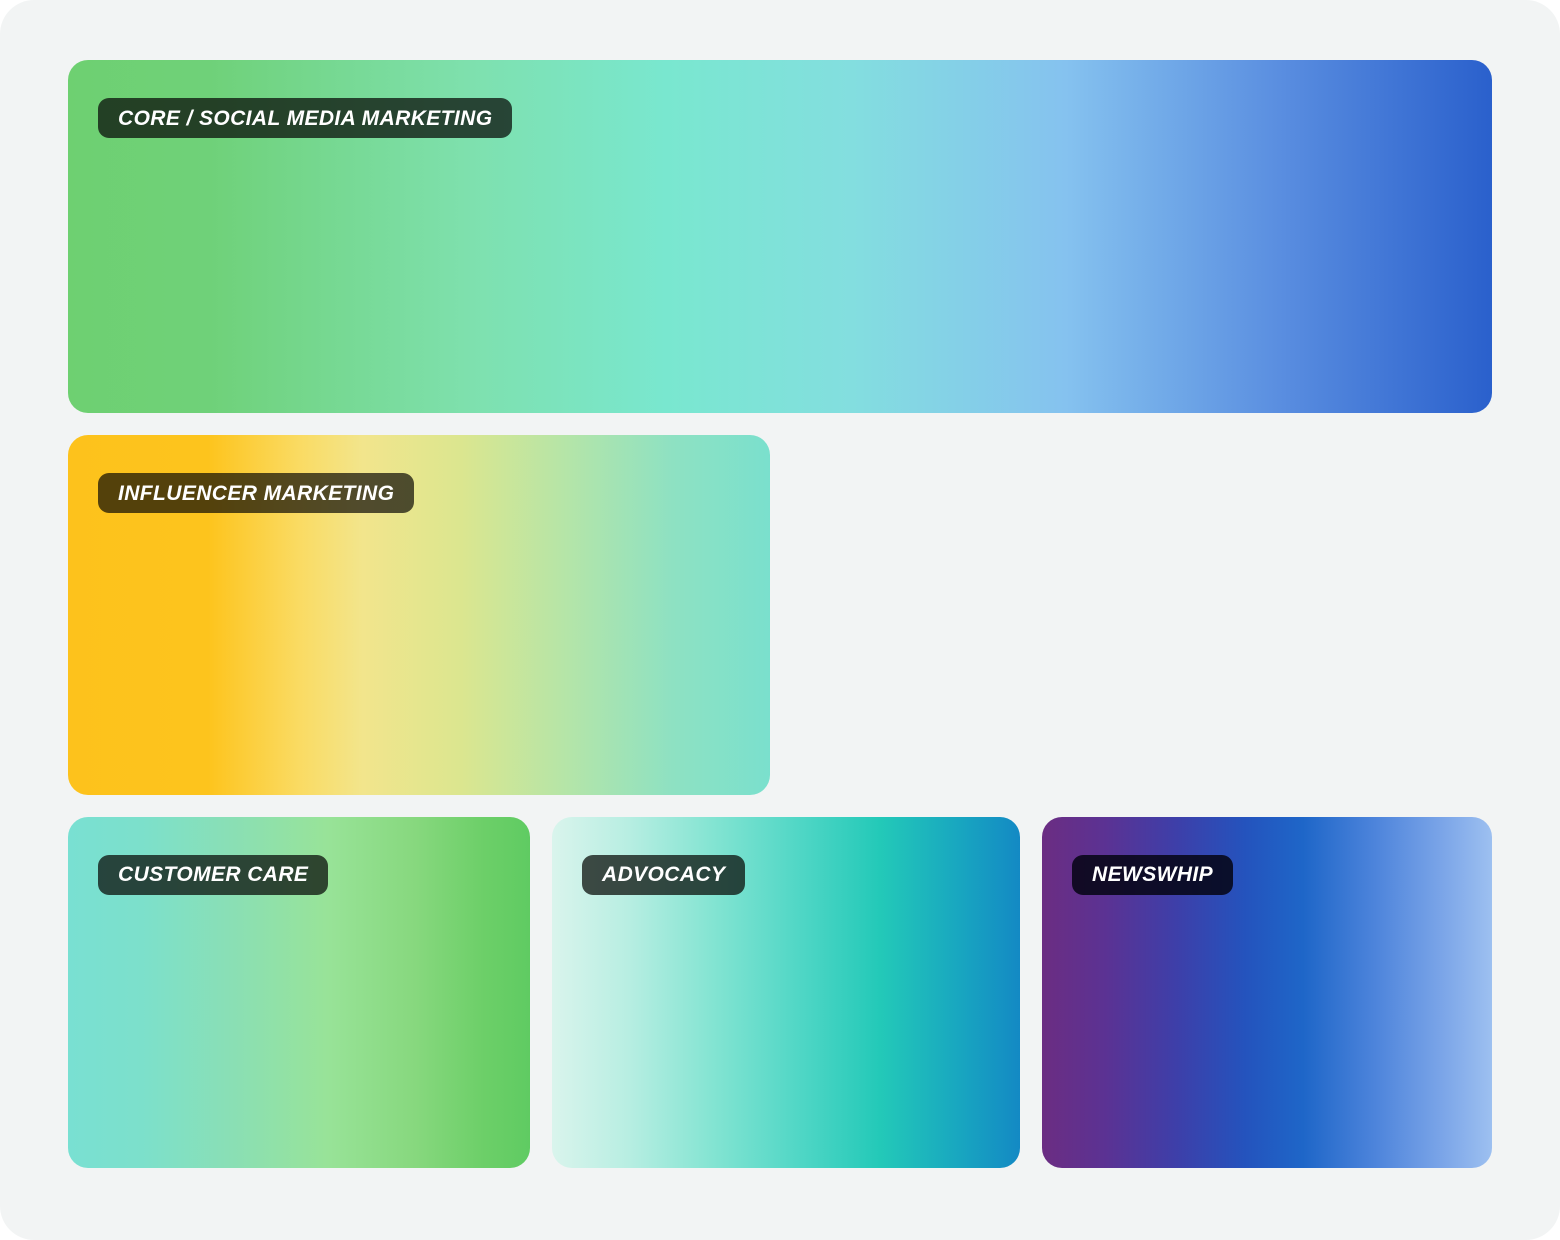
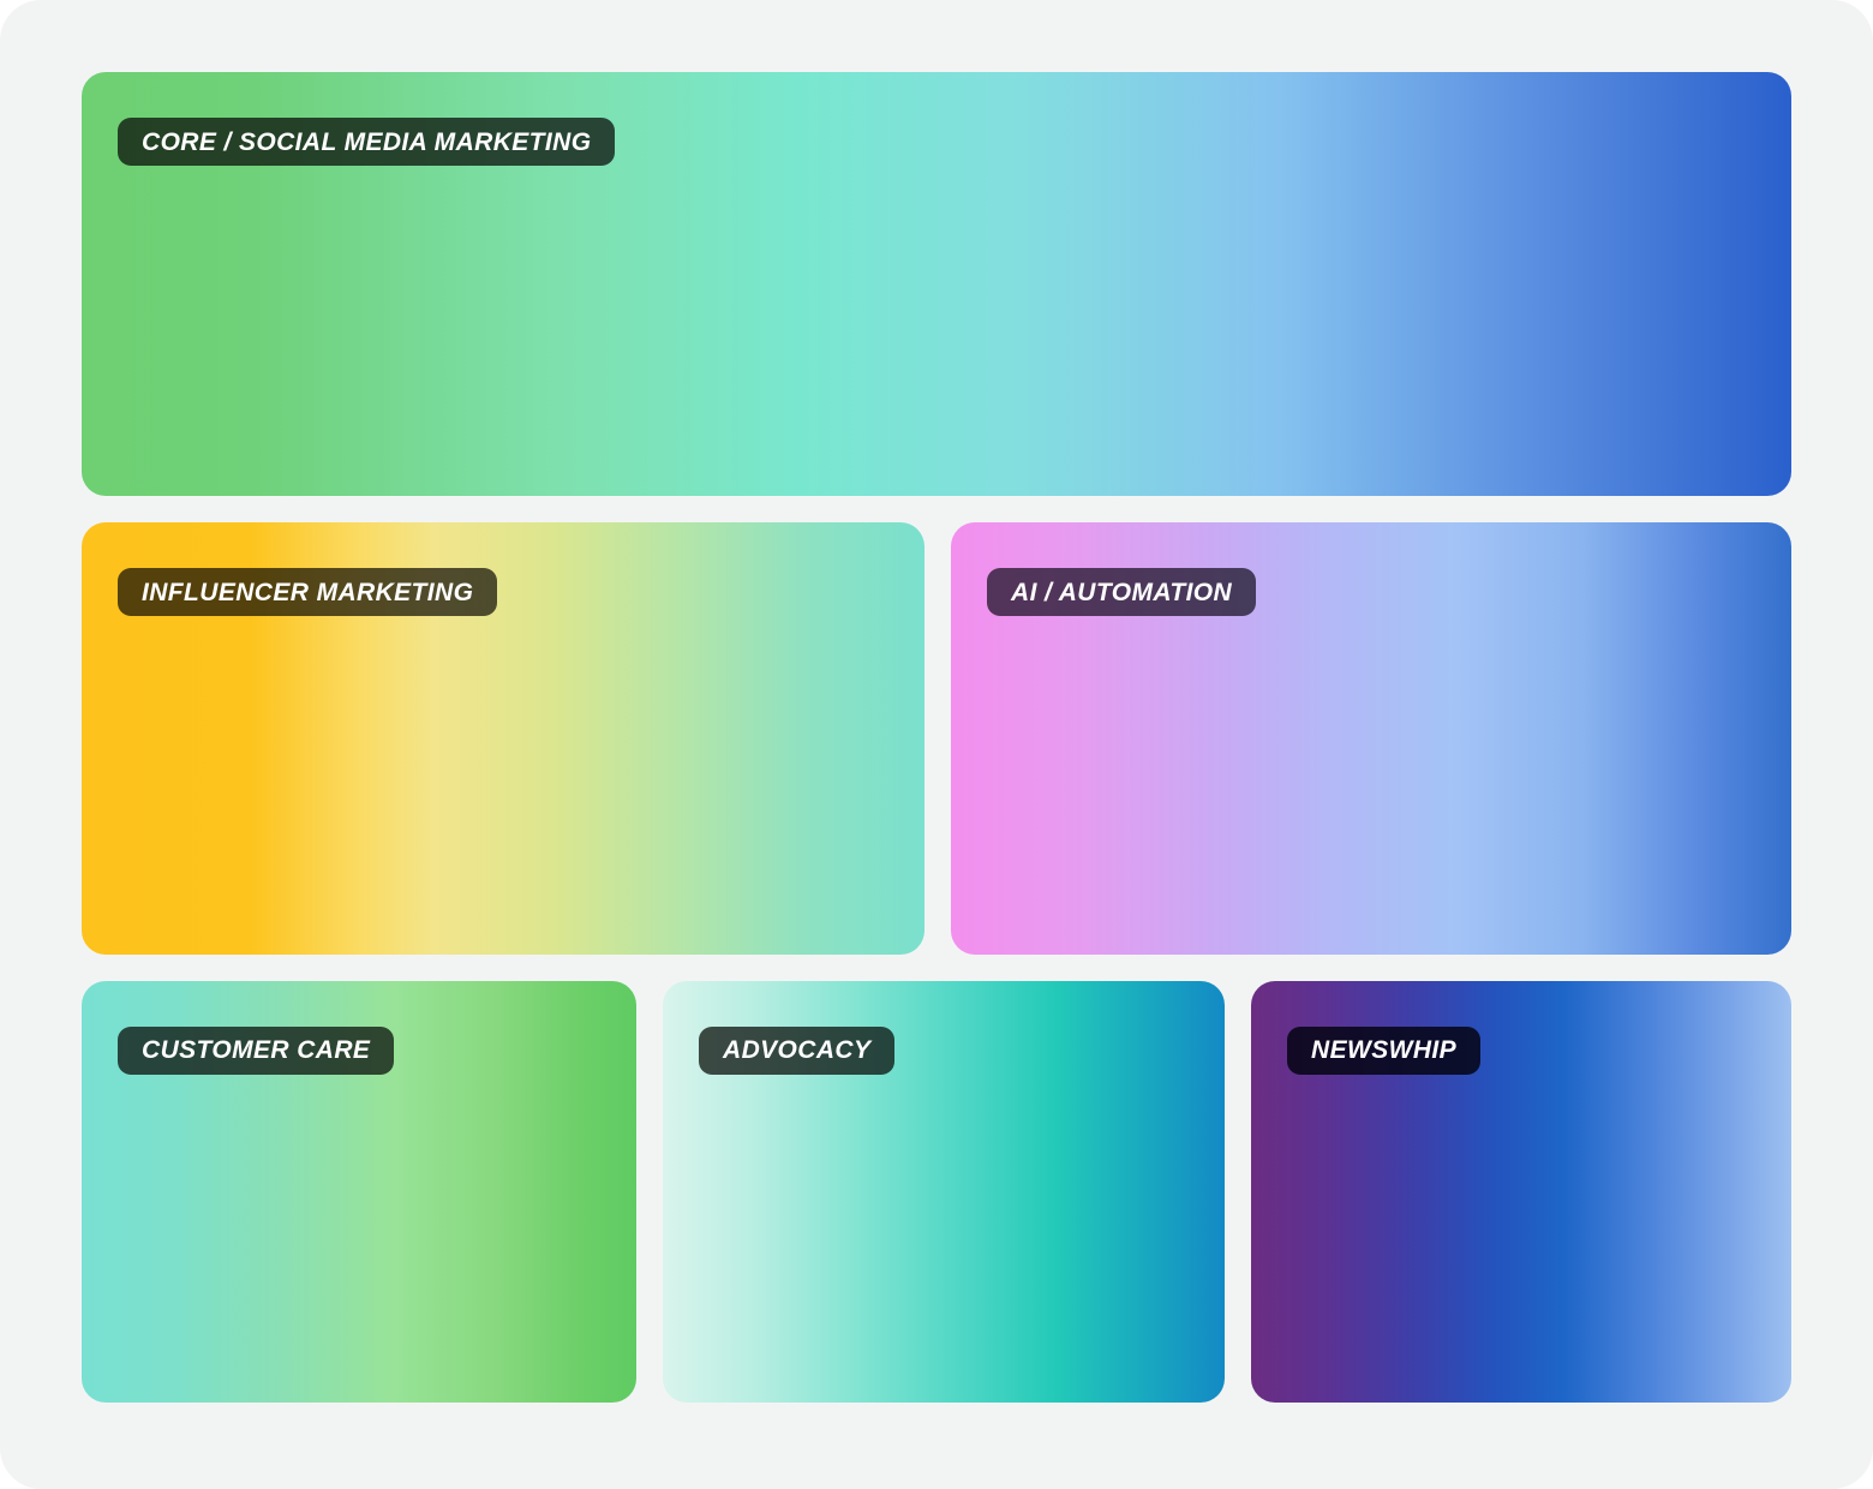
  CORE / SOCIAL MEDIA MARKETING
  INFLUENCER MARKETING
+ AI / AUTOMATION
  CUSTOMER CARE
  ADVOCACY
  NEWSWHIP
